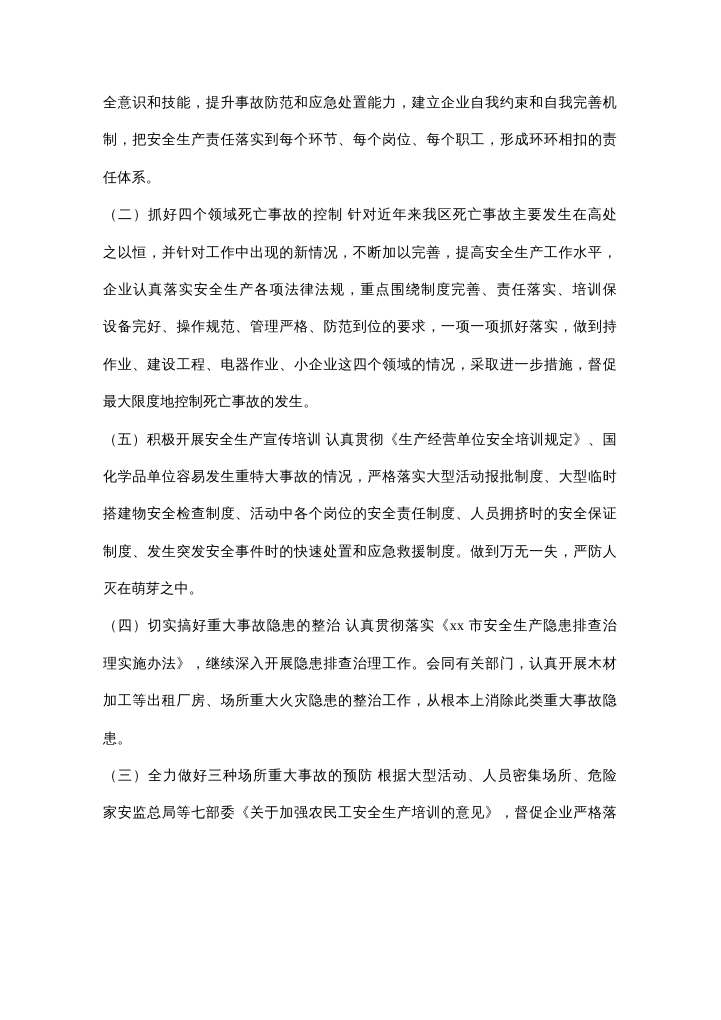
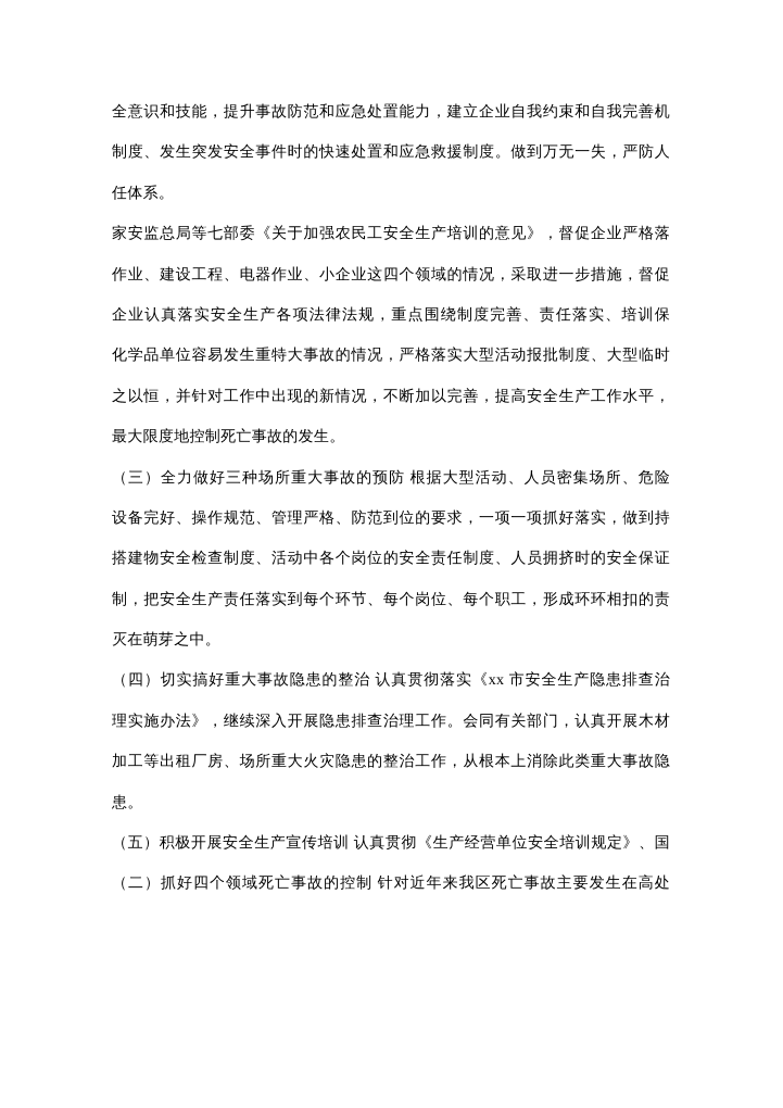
  全意识和技能，提升事故防范和应急处置能力，建立企业自我约束和自我完善机
- 制，把安全生产责任落实到每个环节、每个岗位、每个职工，形成环环相扣的责
+ 制度、发生突发安全事件时的快速处置和应急救援制度。做到万无一失，严防人
  任体系。
- （二）抓好四个领域死亡事故的控制 针对近年来我区死亡事故主要发生在高处
+ 家安监总局等七部委《关于加强农民工安全生产培训的意见》，督促企业严格落
- 之以恒，并针对工作中出现的新情况，不断加以完善，提高安全生产工作水平，
+ 作业、建设工程、电器作业、小企业这四个领域的情况，采取进一步措施，督促
  企业认真落实安全生产各项法律法规，重点围绕制度完善、责任落实、培训保
- 设备完好、操作规范、管理严格、防范到位的要求，一项一项抓好落实，做到持
+ 化学品单位容易发生重特大事故的情况，严格落实大型活动报批制度、大型临时
- 作业、建设工程、电器作业、小企业这四个领域的情况，采取进一步措施，督促
+ 之以恒，并针对工作中出现的新情况，不断加以完善，提高安全生产工作水平，
  最大限度地控制死亡事故的发生。
- （五）积极开展安全生产宣传培训 认真贯彻《生产经营单位安全培训规定》、国
+ （三）全力做好三种场所重大事故的预防 根据大型活动、人员密集场所、危险
- 化学品单位容易发生重特大事故的情况，严格落实大型活动报批制度、大型临时
+ 设备完好、操作规范、管理严格、防范到位的要求，一项一项抓好落实，做到持
  搭建物安全检查制度、活动中各个岗位的安全责任制度、人员拥挤时的安全保证
- 制度、发生突发安全事件时的快速处置和应急救援制度。做到万无一失，严防人
+ 制，把安全生产责任落实到每个环节、每个岗位、每个职工，形成环环相扣的责
  灭在萌芽之中。
  （四）切实搞好重大事故隐患的整治 认真贯彻落实《xx 市安全生产隐患排查治
  理实施办法》，继续深入开展隐患排查治理工作。会同有关部门，认真开展木材
  加工等出租厂房、场所重大火灾隐患的整治工作，从根本上消除此类重大事故隐
  患。
- （三）全力做好三种场所重大事故的预防 根据大型活动、人员密集场所、危险
+ （五）积极开展安全生产宣传培训 认真贯彻《生产经营单位安全培训规定》、国
- 家安监总局等七部委《关于加强农民工安全生产培训的意见》，督促企业严格落
+ （二）抓好四个领域死亡事故的控制 针对近年来我区死亡事故主要发生在高处
